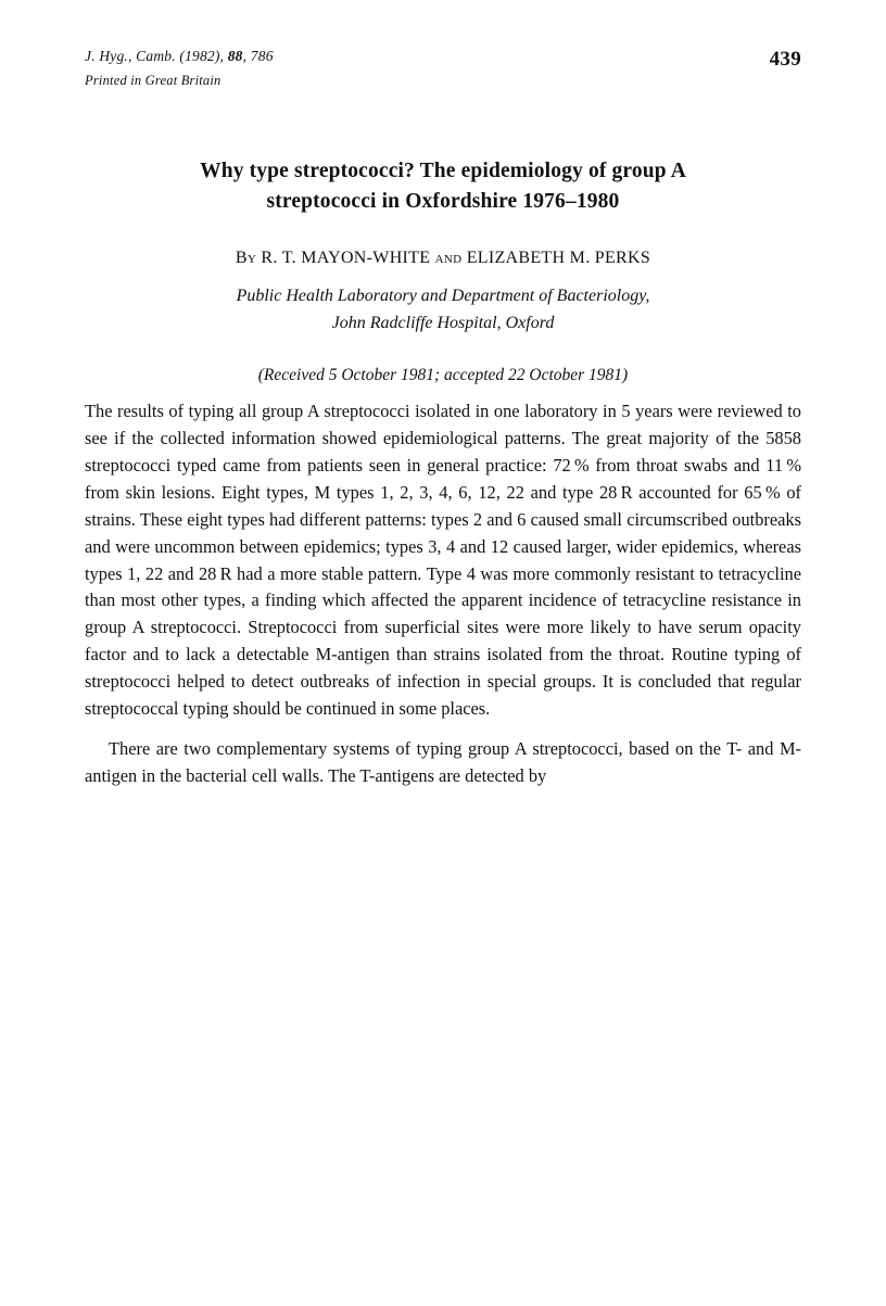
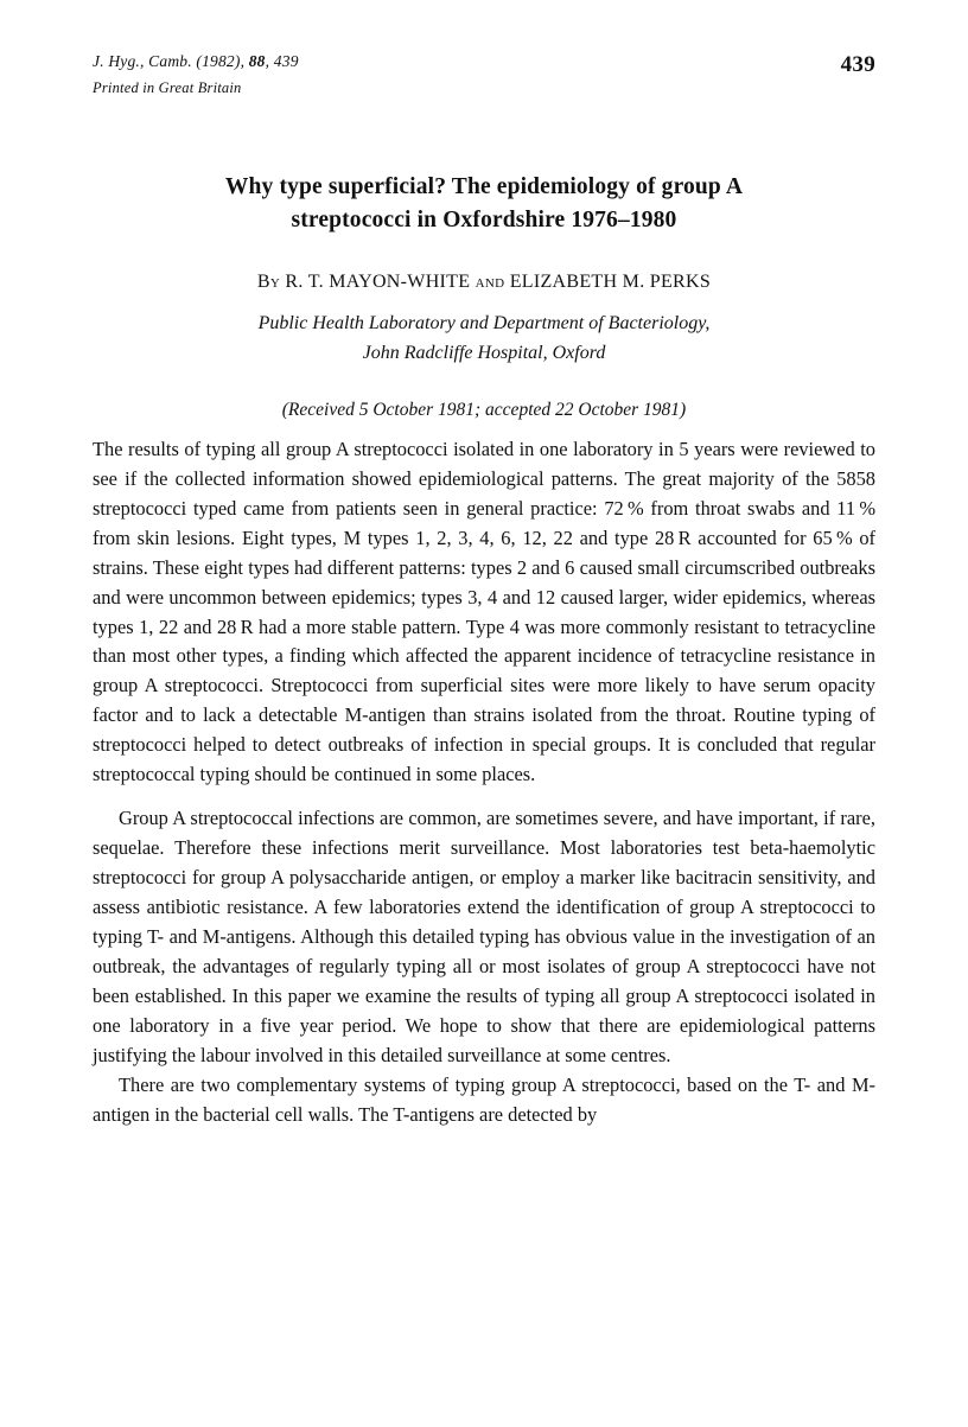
- J. Hyg., Camb. (1982), 88, 786
+ J. Hyg., Camb. (1982), 88, 439
  Printed in Great Britain
  439
- Why type streptococci? The epidemiology of group A
+ Why type superficial? The epidemiology of group A
  streptococci in Oxfordshire 1976–1980
  By R. T. MAYON-WHITE and ELIZABETH M. PERKS
  Public Health Laboratory and Department of Bacteriology,
  John Radcliffe Hospital, Oxford
  (Received 5 October 1981; accepted 22 October 1981)
  The results of typing all group A streptococci isolated in one laboratory in 5 years were reviewed to see if the collected information showed epidemiological patterns. The great majority of the 5858 streptococci typed came from patients seen in general practice: 72 % from throat swabs and 11 % from skin lesions. Eight types, M types 1, 2, 3, 4, 6, 12, 22 and type 28 R accounted for 65 % of strains. These eight types had different patterns: types 2 and 6 caused small circumscribed outbreaks and were uncommon between epidemics; types 3, 4 and 12 caused larger, wider epidemics, whereas types 1, 22 and 28 R had a more stable pattern. Type 4 was more commonly resistant to tetracycline than most other types, a finding which affected the apparent incidence of tetracycline resistance in group A streptococci. Streptococci from superficial sites were more likely to have serum opacity factor and to lack a detectable M-antigen than strains isolated from the throat. Routine typing of streptococci helped to detect outbreaks of infection in special groups. It is concluded that regular streptococcal typing should be continued in some places.
+ Group A streptococcal infections are common, are sometimes severe, and have important, if rare, sequelae. Therefore these infections merit surveillance. Most laboratories test beta-haemolytic streptococci for group A polysaccharide antigen, or employ a marker like bacitracin sensitivity, and assess antibiotic resistance. A few laboratories extend the identification of group A streptococci to typing T- and M-antigens. Although this detailed typing has obvious value in the investigation of an outbreak, the advantages of regularly typing all or most isolates of group A streptococci have not been established. In this paper we examine the results of typing all group A streptococci isolated in one laboratory in a five year period. We hope to show that there are epidemiological patterns justifying the labour involved in this detailed surveillance at some centres.
  There are two complementary systems of typing group A streptococci, based on the T- and M-antigen in the bacterial cell walls. The T-antigens are detected by
